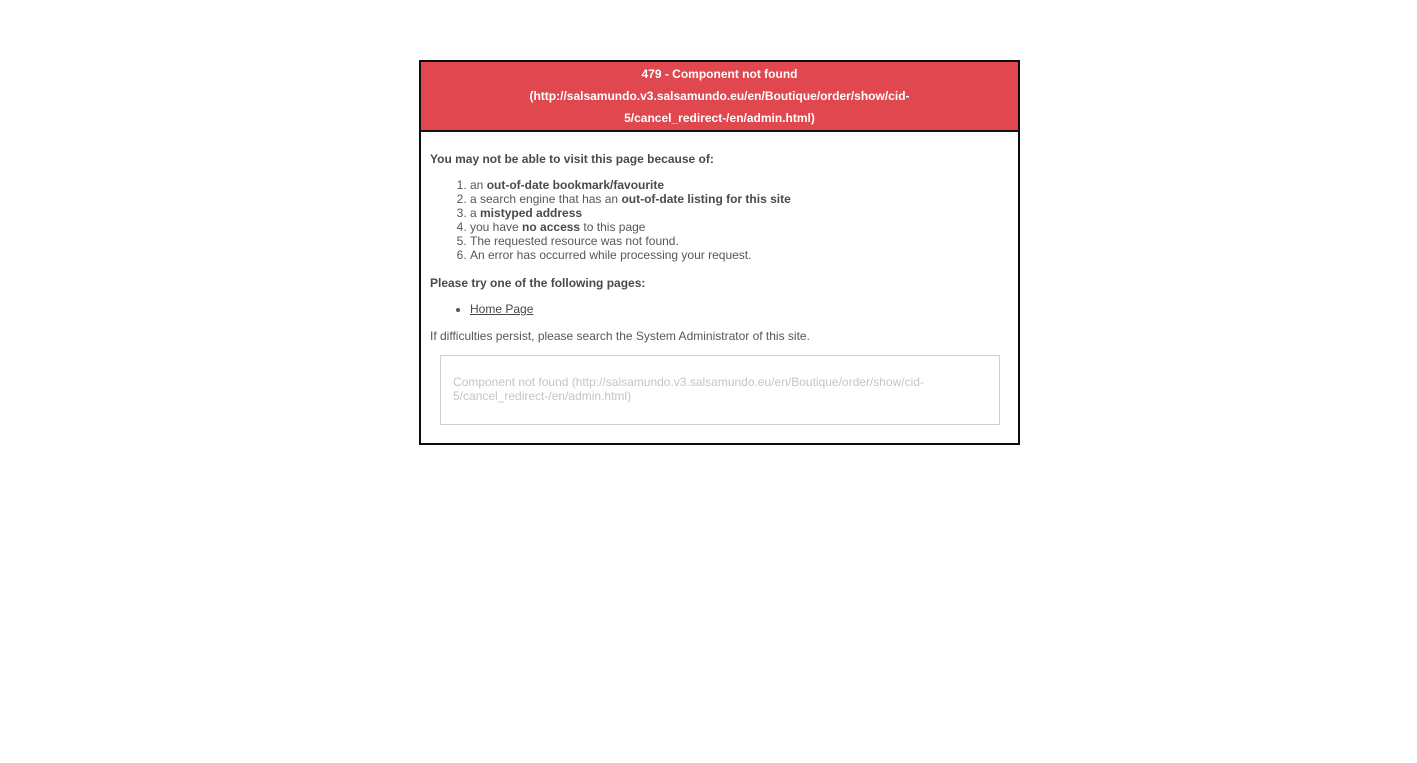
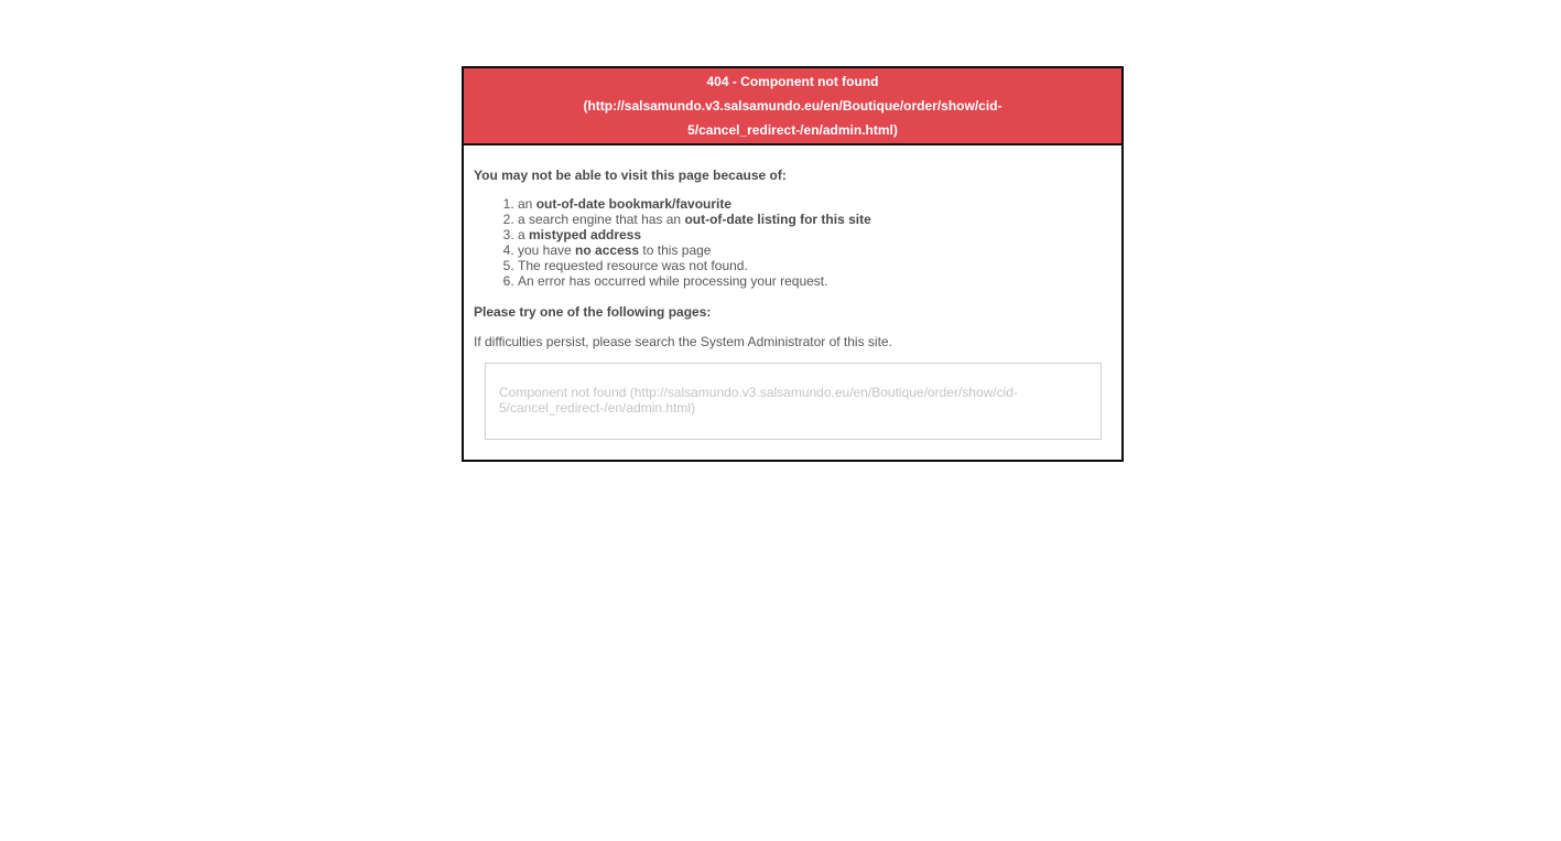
- 479 - Component not found (http://salsamundo.v3.salsamundo.eu/en/Boutique/order/show/cid-5/cancel_redirect-/en/admin.html)
+ 404 - Component not found (http://salsamundo.v3.salsamundo.eu/en/Boutique/order/show/cid-5/cancel_redirect-/en/admin.html)
  You may not be able to visit this page because of:
  an out-of-date bookmark/favourite
  a search engine that has an out-of-date listing for this site
  a mistyped address
  you have no access to this page
  The requested resource was not found.
  An error has occurred while processing your request.
  Please try one of the following pages:
- Home Page
  If difficulties persist, please search the System Administrator of this site.
  Component not found (http://salsamundo.v3.salsamundo.eu/en/Boutique/order/show/cid-5/cancel_redirect-/en/admin.html)
